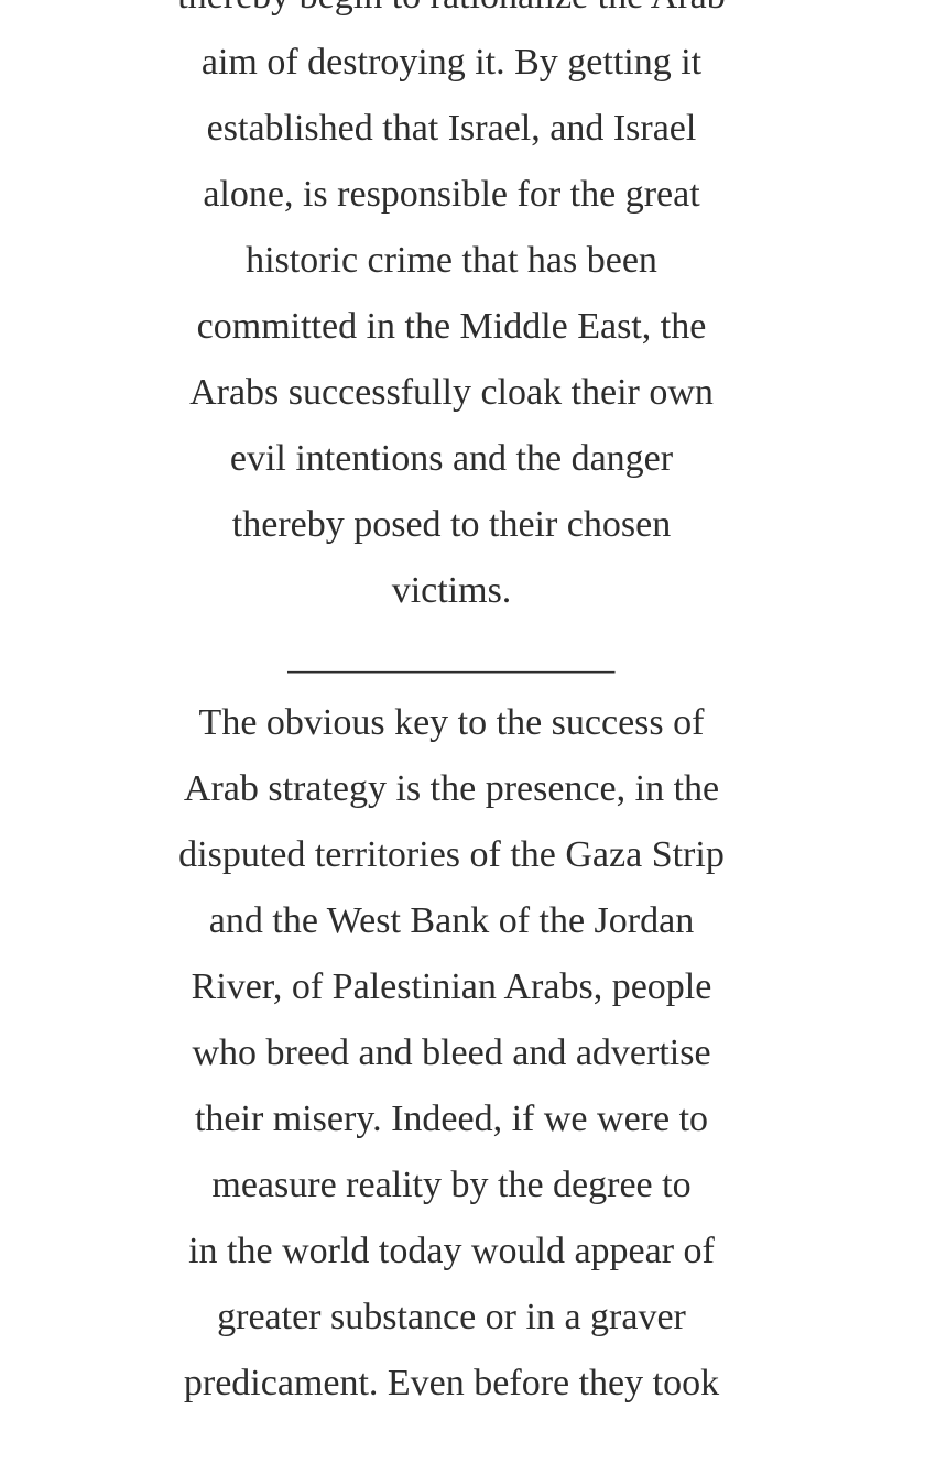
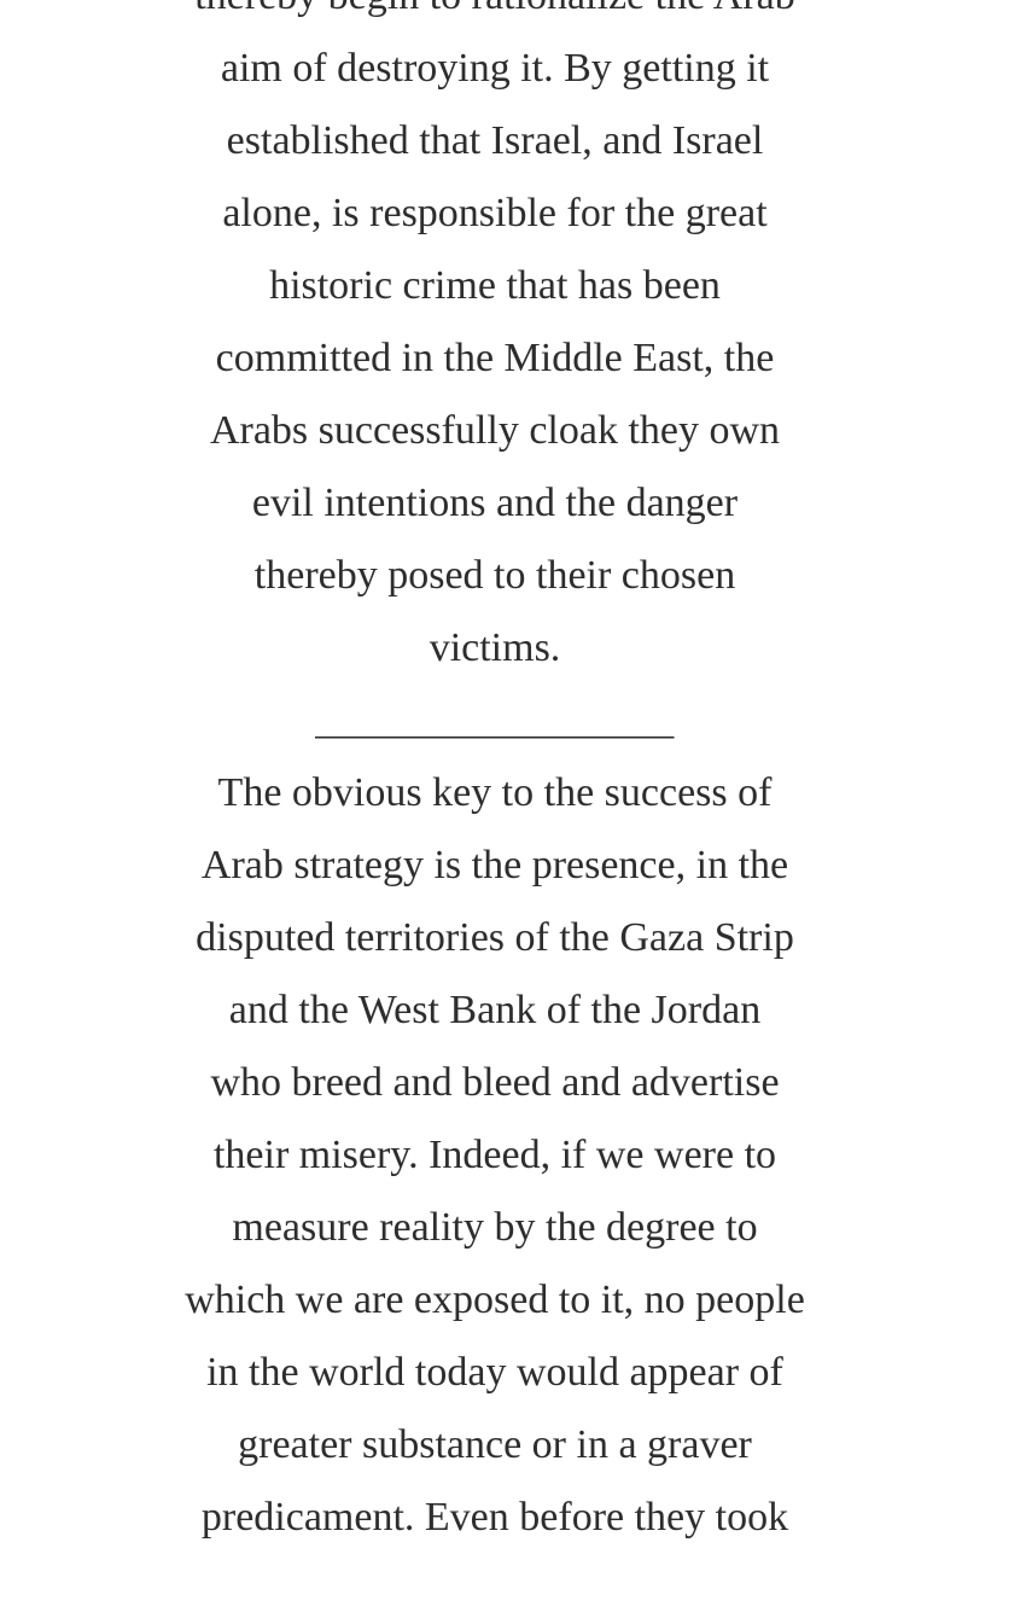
  aim of destroying it. By getting it
  established that Israel, and Israel
  alone, is responsible for the great
  historic crime that has been
  committed in the Middle East, the
- Arabs successfully cloak their own
+ Arabs successfully cloak they own
  evil intentions and the danger
  thereby posed to their chosen
  victims.
  _________________
  The obvious key to the success of
  Arab strategy is the presence, in the
  disputed territories of the Gaza Strip
  and the West Bank of the Jordan
- River, of Palestinian Arabs, people
  who breed and bleed and advertise
  their misery. Indeed, if we were to
  measure reality by the degree to
+ which we are exposed to it, no people
  in the world today would appear of
  greater substance or in a graver
  predicament. Even before they took
